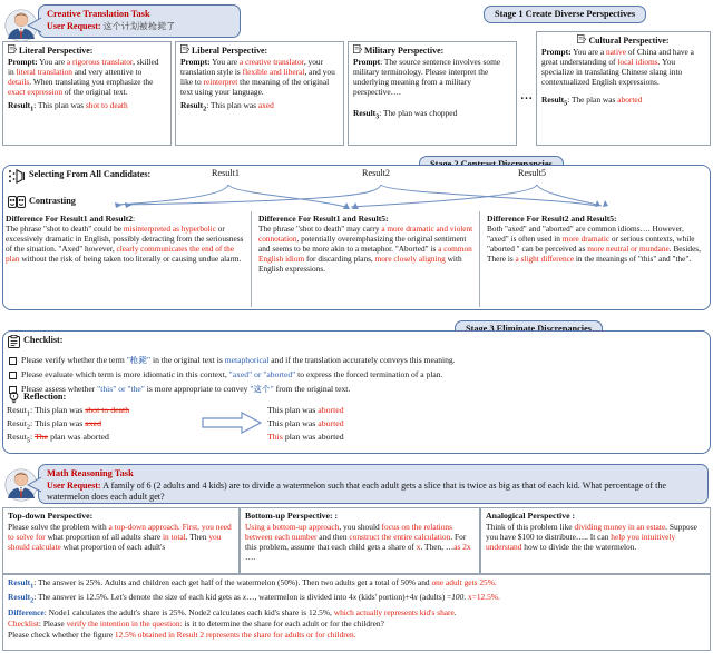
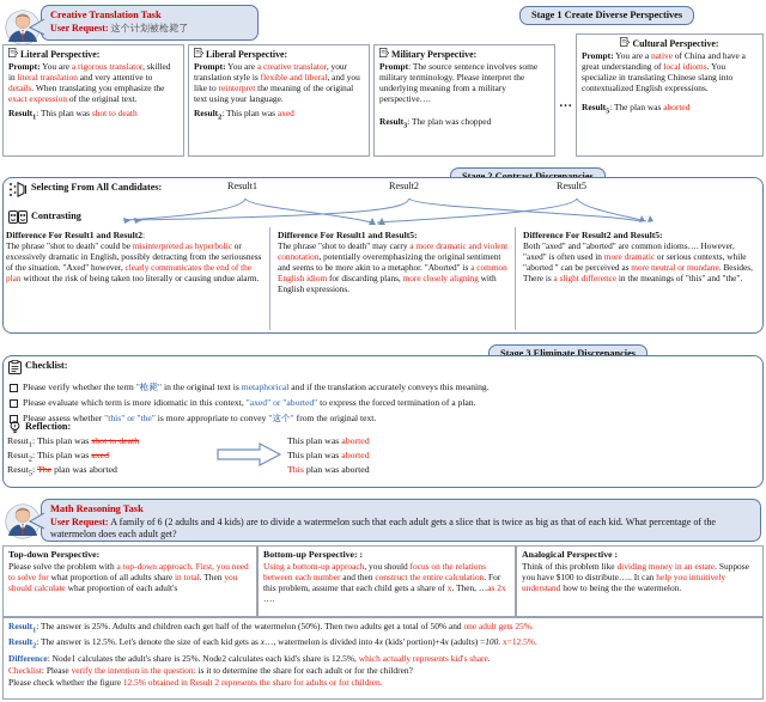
  Stage 1 Create Diverse Perspectives
  Stage 3 Eliminate Discrepancies
  Creative Translation Task
  User Request: 这个计划被枪毙了
  Literal Perspective:
  Prompt: You are a rigorous translator, skilled in literal translation and very attentive to details. When translating you emphasize the exact expression of the original text.
  Result : This plan was shot to death
  Liberal Perspective:
  Prompt: You are a creative translator, your translation style is flexible and liberal, and you like to reinterpret the meaning of the original text using your language.
  Result : This plan was axed
  Military Perspective:
  Prompt: The source sentence involves some military terminology. Please interpret the underlying meaning from a military perspective….
  Result : The plan was chopped
  …
  Cultural Perspective:
  Prompt: You are a native of China and have a great understanding of local idioms. You specialize in translating Chinese slang into contextualized English expressions.
  Result : The plan was aborted
  Selecting From All Candidates:
  Result1
  Result2
  Result5
  Contrasting
  Difference For Result1 and Result2:
  The phrase "shot to death" could be misinterpreted as hyperbolic or excessively dramatic in English, possibly detracting from the seriousness of the situation. "Axed" however, clearly communicates the end of the plan without the risk of being taken too literally or causing undue alarm.
  Difference For Result1 and Result5:
  The phrase "shot to death" may carry a more dramatic and violent connotation, potentially overemphasizing the original sentiment and seems to be more akin to a metaphor. "Aborted" is a common English idiom for discarding plans, more closely aligning with English expressions.
  Difference For Result2 and Result5:
  Both "axed" and "aborted" are common idioms…. However, "axed" is often used in more dramatic or serious contexts, while "aborted " can be perceived as more neutral or mundane. Besides, There is a slight difference in the meanings of "this" and "the".
  Checklist:
  Please verify whether the term "枪毙" in the original text is metaphorical and if the translation accurately conveys this meaning.
  Please evaluate which term is more idiomatic in this context, "axed" or "aborted" to express the forced termination of a plan.
  Please assess whether "this" or "the" is more appropriate to convey "这个" from the original text.
  Reflection:
  Resut : This plan was shot to death
  Resut : This plan was axed
  Resut : The plan was aborted
  This plan was aborted
  This plan was aborted
  This plan was aborted
  Math Reasoning Task
  User Request: A family of 6 (2 adults and 4 kids) are to divide a watermelon such that each adult gets a slice that is twice as big as that of each kid. What percentage of the watermelon does each adult get?
  Top-down Perspective:
  Please solve the problem with a top-down approach. First, you need to solve for what proportion of all adults share in total. Then you should calculate what proportion of each adult's
  Bottom-up Perspective: :
  Using a bottom-up approach, you should focus on the relations between each number and then construct the entire calculation. For this problem, assume that each child gets a share of x. Then, …as 2x ….
  Analogical Perspective :
- Think of this problem like dividing money in an estate. Suppose you have $100 to distribute….. It can help you intuitively understand how to divide the the watermelon.
+ Think of this problem like dividing money in an estate. Suppose you have $100 to distribute….. It can help you intuitively understand how to being the the watermelon.
  Result : The answer is 25%. Adults and children each get half of the watermelon (50%). Then two adults get a total of 50% and one adult gets 25%.
  Result : The answer is 12.5%. Let's denote the size of each kid gets as x…, watermelon is divided into 4x (kids' portion)+4x (adults) =100. x=12.5%.
  Difference: Node1 calculates the adult's share is 25%. Node2 calculates each kid's share is 12.5%, which actually represents kid's share.
  Checklist: Please verify the intention in the question: is it to determine the share for each adult or for the children?
  Please check whether the figure 12.5% obtained in Result 2 represents the share for adults or for children.
